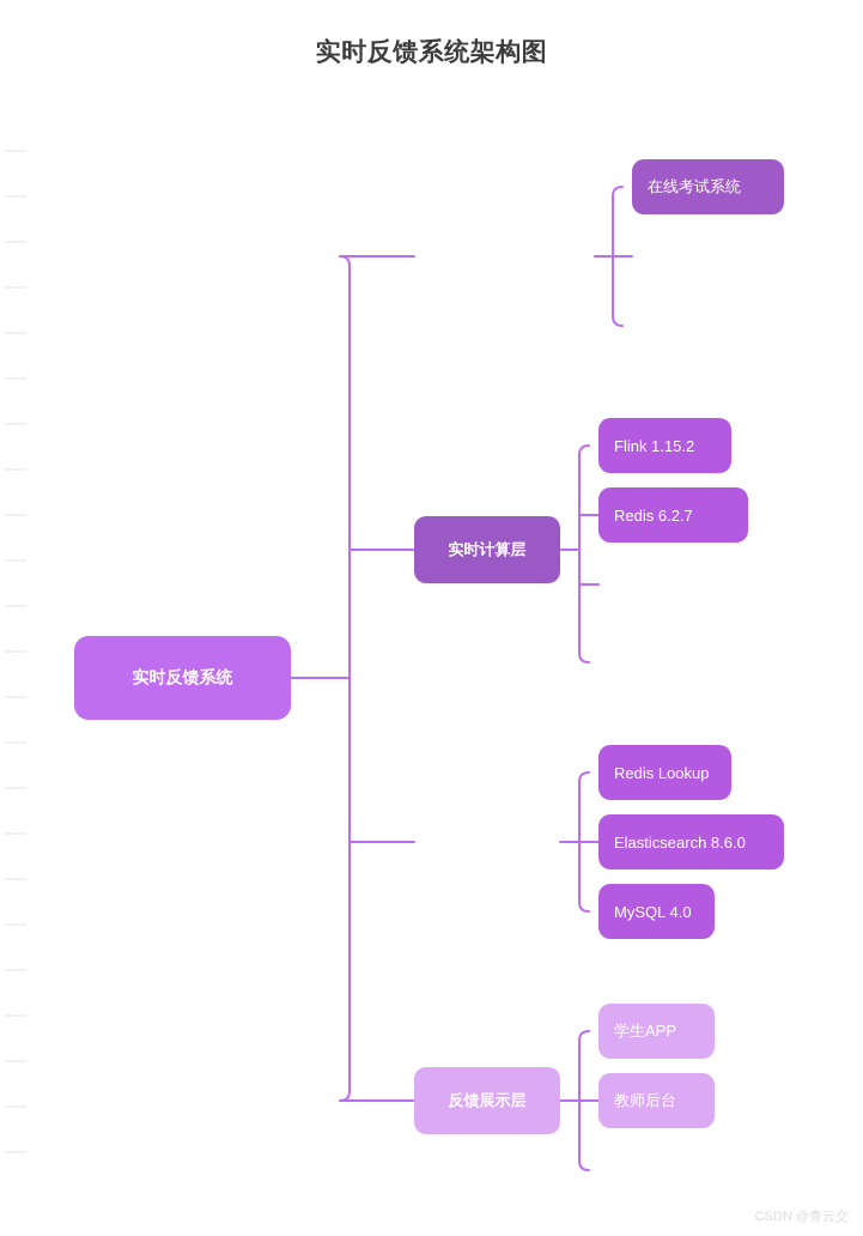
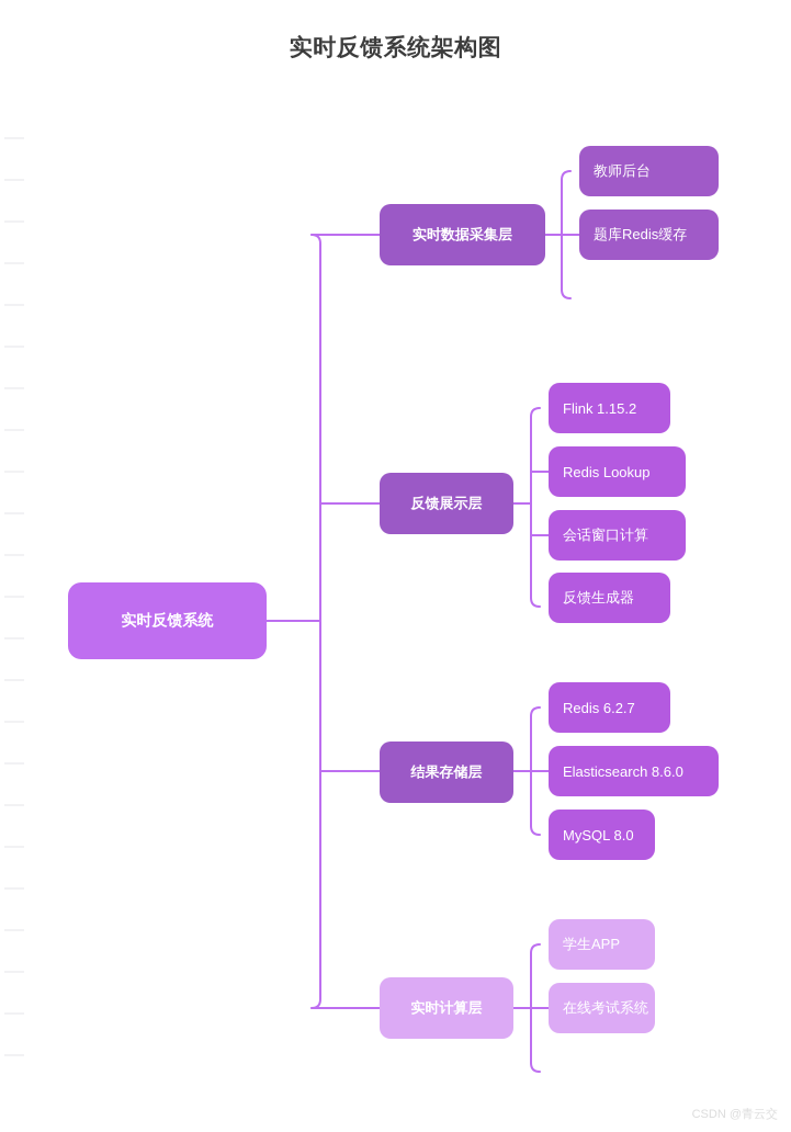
  实时反馈系统架构图
  实时反馈系统
+ 实时数据采集层
- 在线考试系统
+ 教师后台
+ 题库Redis缓存
- 实时计算层
+ 反馈展示层
  Flink 1.15.2
- Redis 6.2.7
+ Redis Lookup
+ 会话窗口计算
+ 反馈生成器
+ 结果存储层
- Redis Lookup
+ Redis 6.2.7
  Elasticsearch 8.6.0
- MySQL 4.0
+ MySQL 8.0
- 反馈展示层
+ 实时计算层
  学生APP
- 教师后台
+ 在线考试系统
  CSDN @青云交
